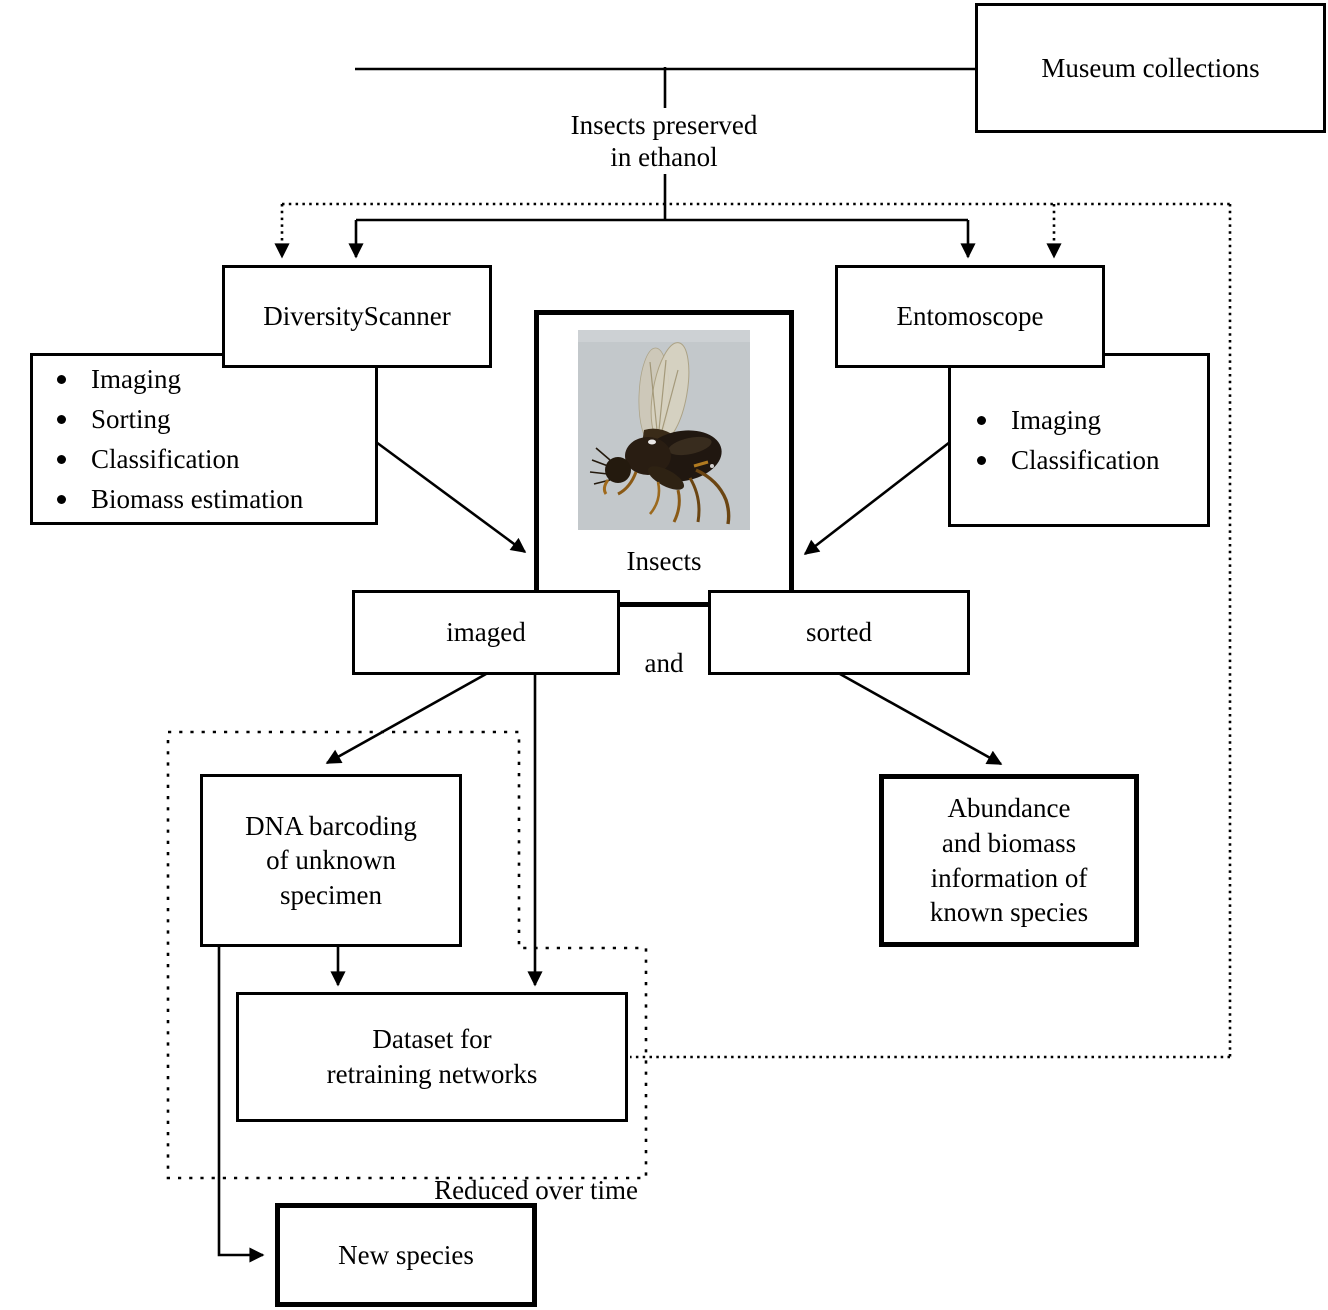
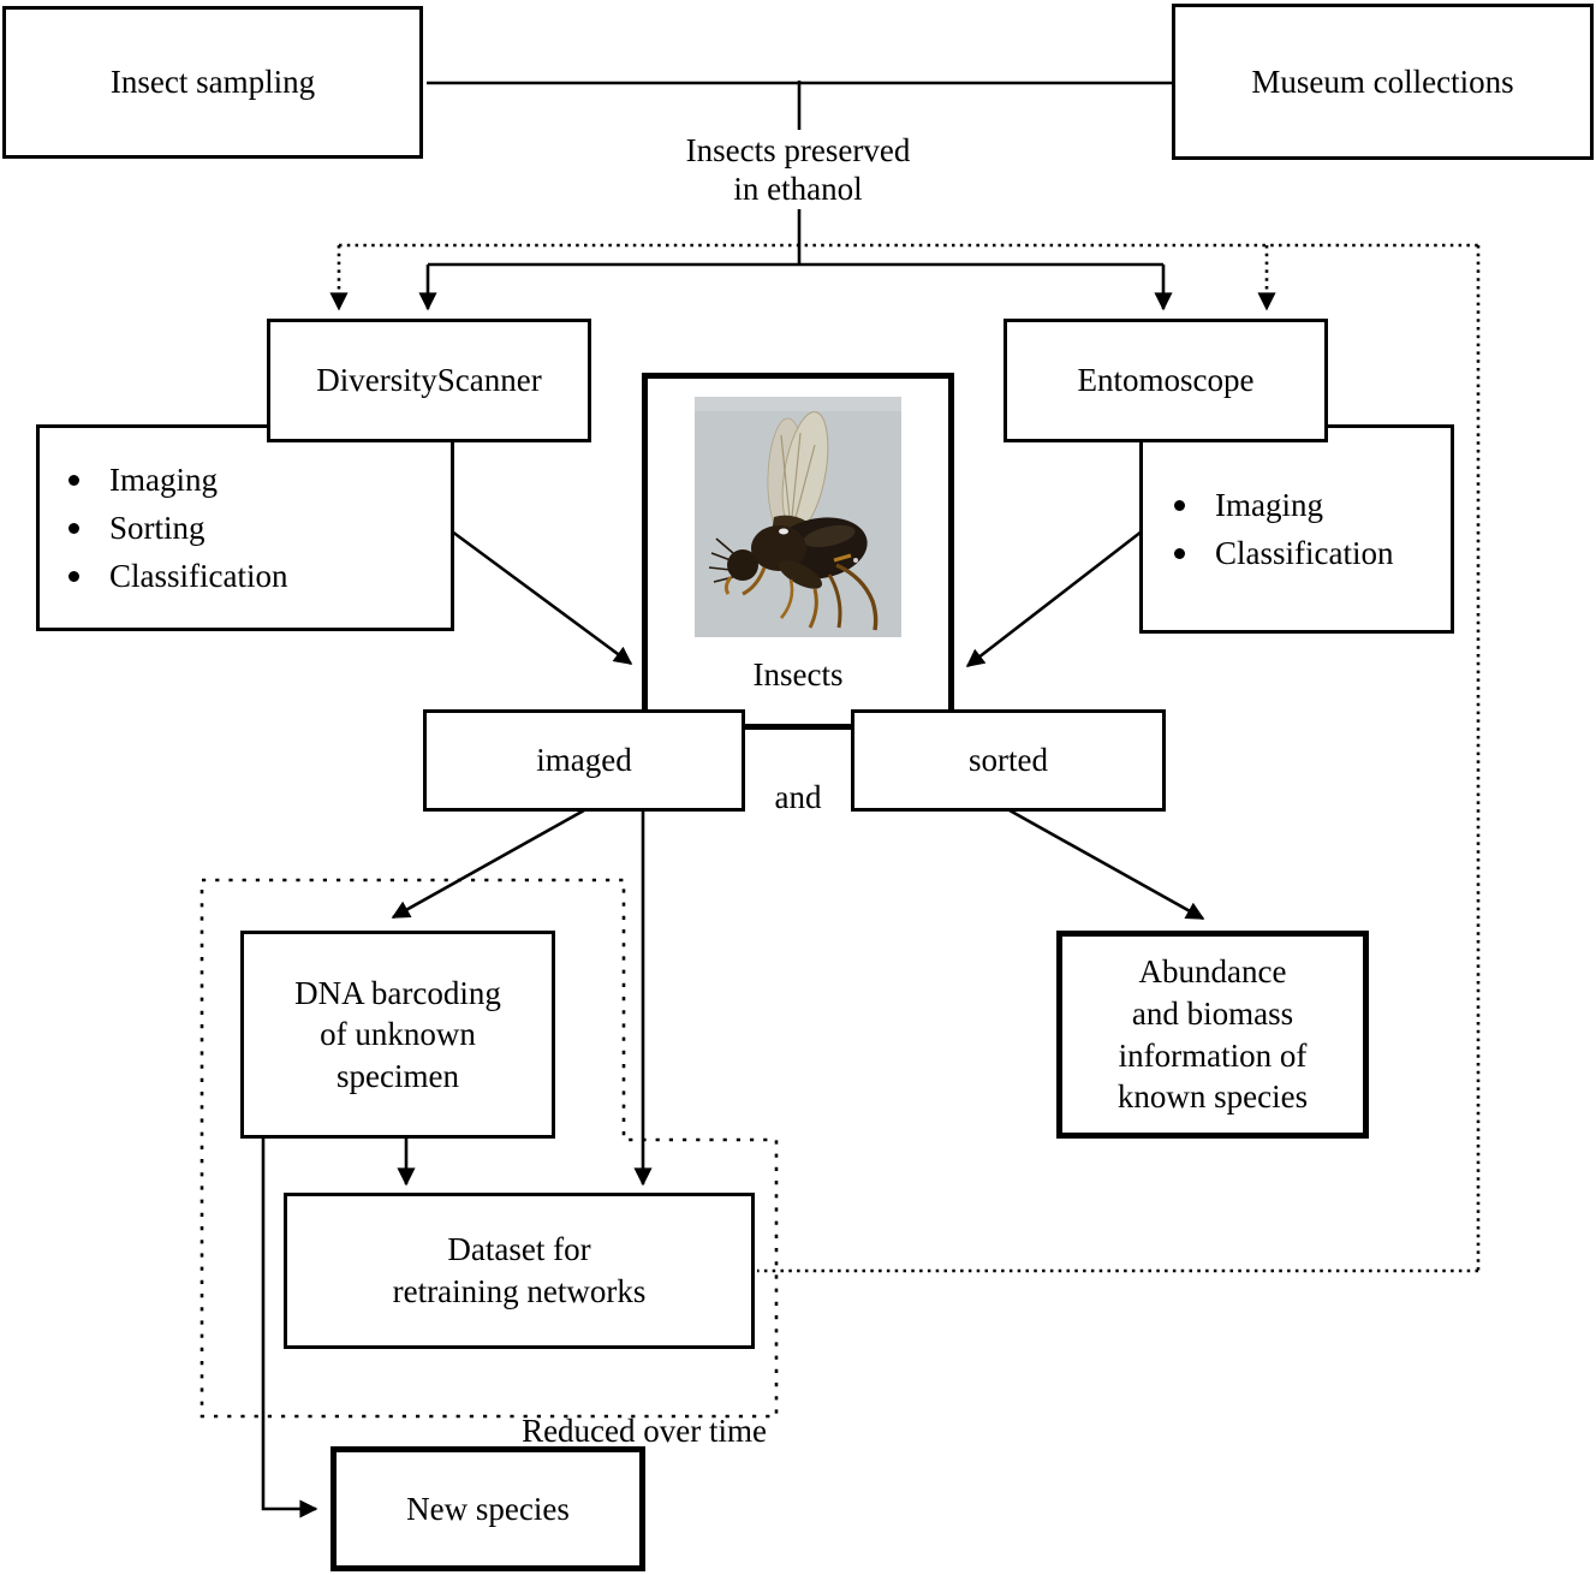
  Imaging
  Sorting
  Classification
- Biomass estimation
  Imaging
  Classification
+ Insect sampling
  Museum collections
  Insects preserved
  in ethanol
  DiversityScanner
  Entomoscope
  Insects
  imaged
  and
  sorted
  DNA barcoding
  of unknown
  specimen
  Abundance
  and biomass
  information of
  known species
  Dataset for
  retraining networks
  Reduced over time
  New species
